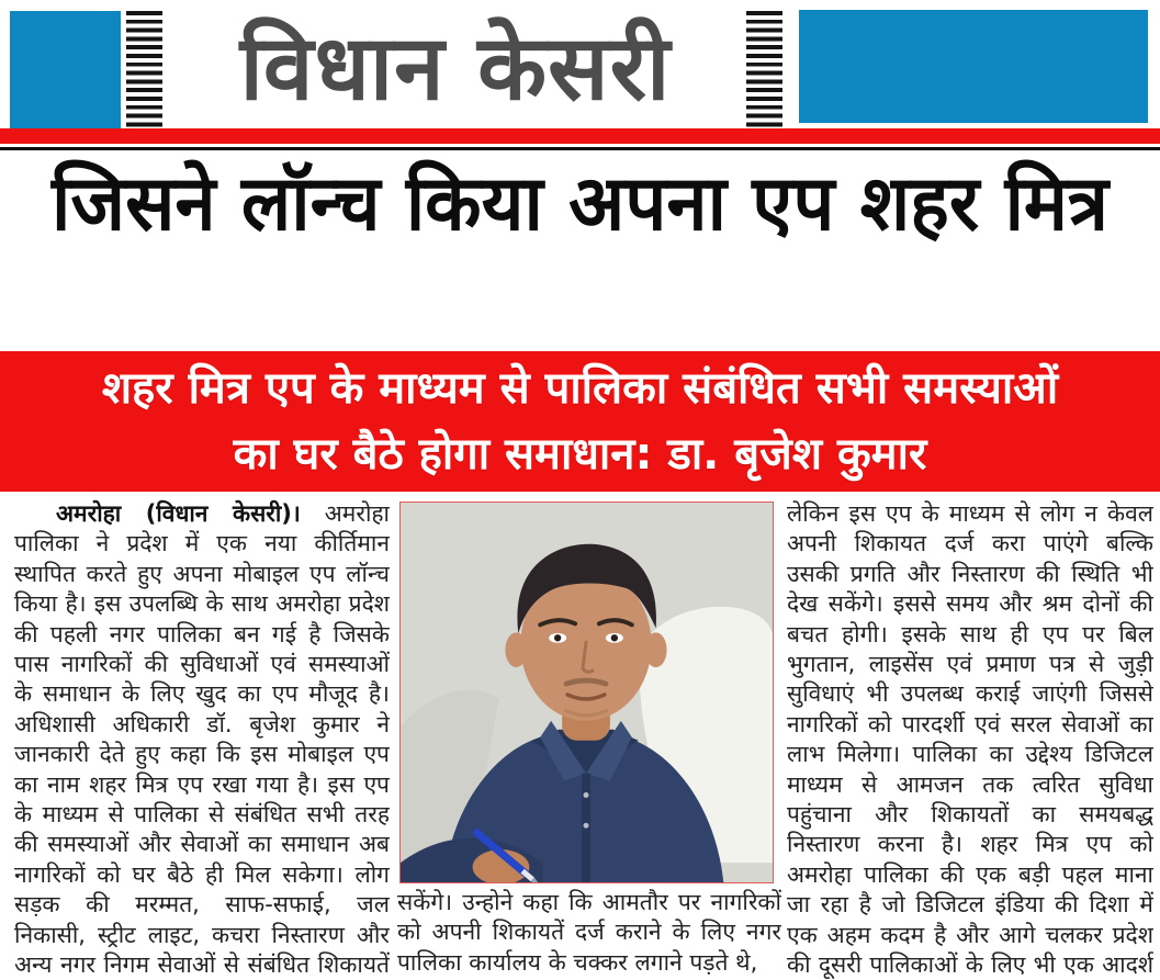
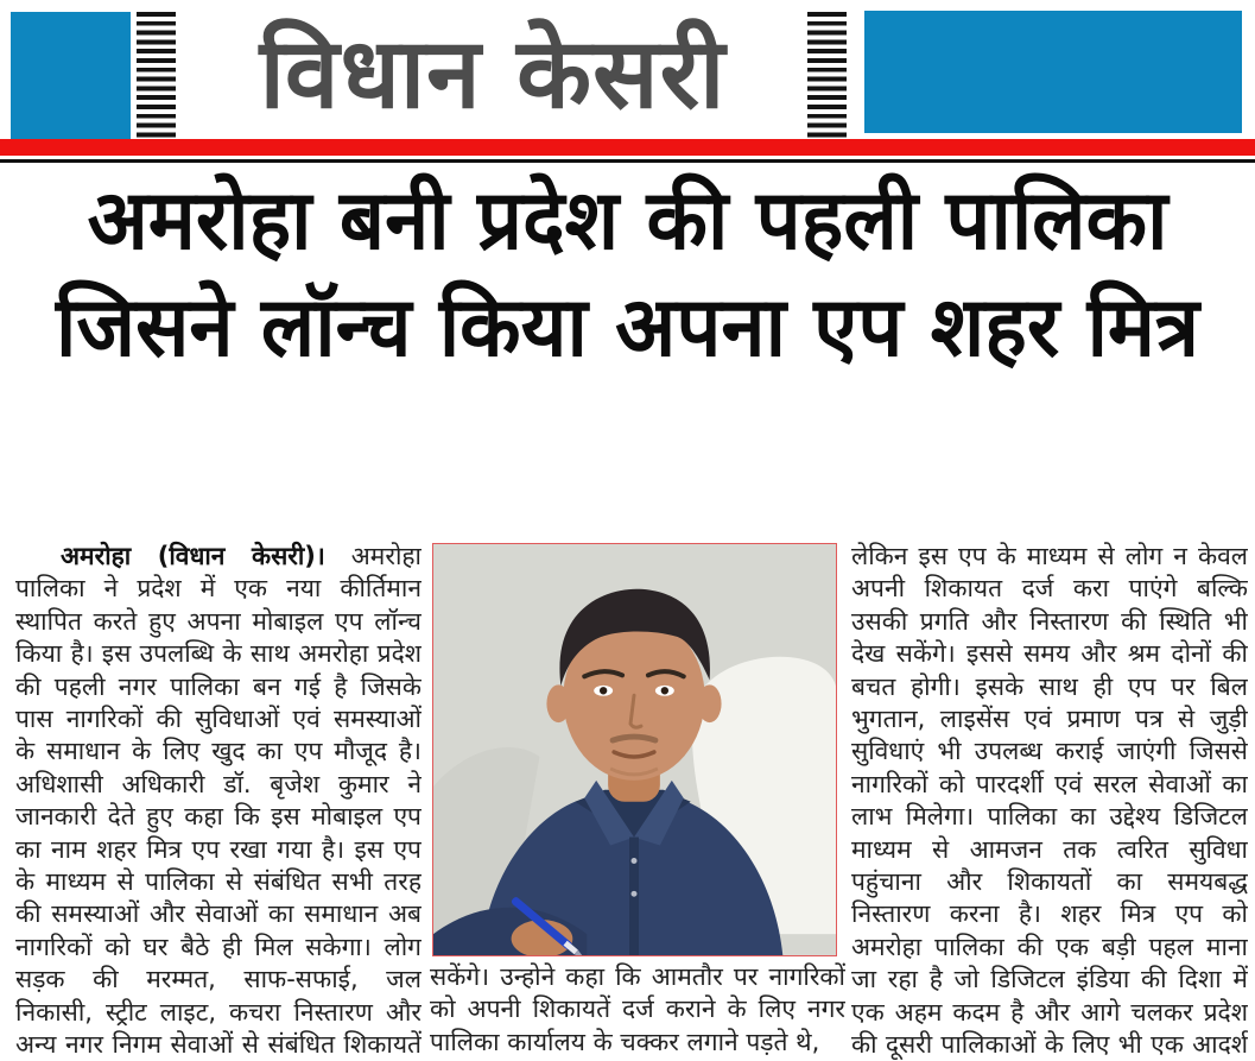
  विधान केसरी
+ अमरोहा बनी प्रदेश की पहली पालिका
  जिसने लॉन्च किया अपना एप शहर मित्र
- शहर मित्र एप के माध्यम से पालिका संबंधित सभी समस्याओं
- का घर बैठे होगा समाधान: डा. बृजेश कुमार
  अमरोहा (विधान केसरी)। अमरोहा पालिका ने प्रदेश में एक नया कीर्तिमान स्थापित करते हुए अपना मोबाइल एप लॉन्च किया है। इस उपलब्धि के साथ अमरोहा प्रदेश की पहली नगर पालिका बन गई है जिसके पास नागरिकों की सुविधाओं एवं समस्याओं के समाधान के लिए खुद का एप मौजूद है। अधिशासी अधिकारी डॉ. बृजेश कुमार ने जानकारी देते हुए कहा कि इस मोबाइल एप का नाम शहर मित्र एप रखा गया है। इस एप के माध्यम से पालिका से संबंधित सभी तरह की समस्याओं और सेवाओं का समाधान अब नागरिकों को घर बैठे ही मिल सकेगा। लोग सड़क की मरम्मत, साफ-सफाई, जल निकासी, स्ट्रीट लाइट, कचरा निस्तारण और अन्य नगर निगम सेवाओं से संबंधित शिकायतें
  सकेंगे। उन्होने कहा कि आमतौर पर नागरिकों को अपनी शिकायतें दर्ज कराने के लिए नगर पालिका कार्यालय के चक्कर लगाने पड़ते थे,
  लेकिन इस एप के माध्यम से लोग न केवल अपनी शिकायत दर्ज करा पाएंगे बल्कि उसकी प्रगति और निस्तारण की स्थिति भी देख सकेंगे। इससे समय और श्रम दोनों की बचत होगी। इसके साथ ही एप पर बिल भुगतान, लाइसेंस एवं प्रमाण पत्र से जुड़ी सुविधाएं भी उपलब्ध कराई जाएंगी जिससे नागरिकों को पारदर्शी एवं सरल सेवाओं का लाभ मिलेगा। पालिका का उद्देश्य डिजिटल माध्यम से आमजन तक त्वरित सुविधा पहुंचाना और शिकायतों का समयबद्ध निस्तारण करना है। शहर मित्र एप को अमरोहा पालिका की एक बड़ी पहल माना जा रहा है जो डिजिटल इंडिया की दिशा में एक अहम कदम है और आगे चलकर प्रदेश की दूसरी पालिकाओं के लिए भी एक आदर्श
